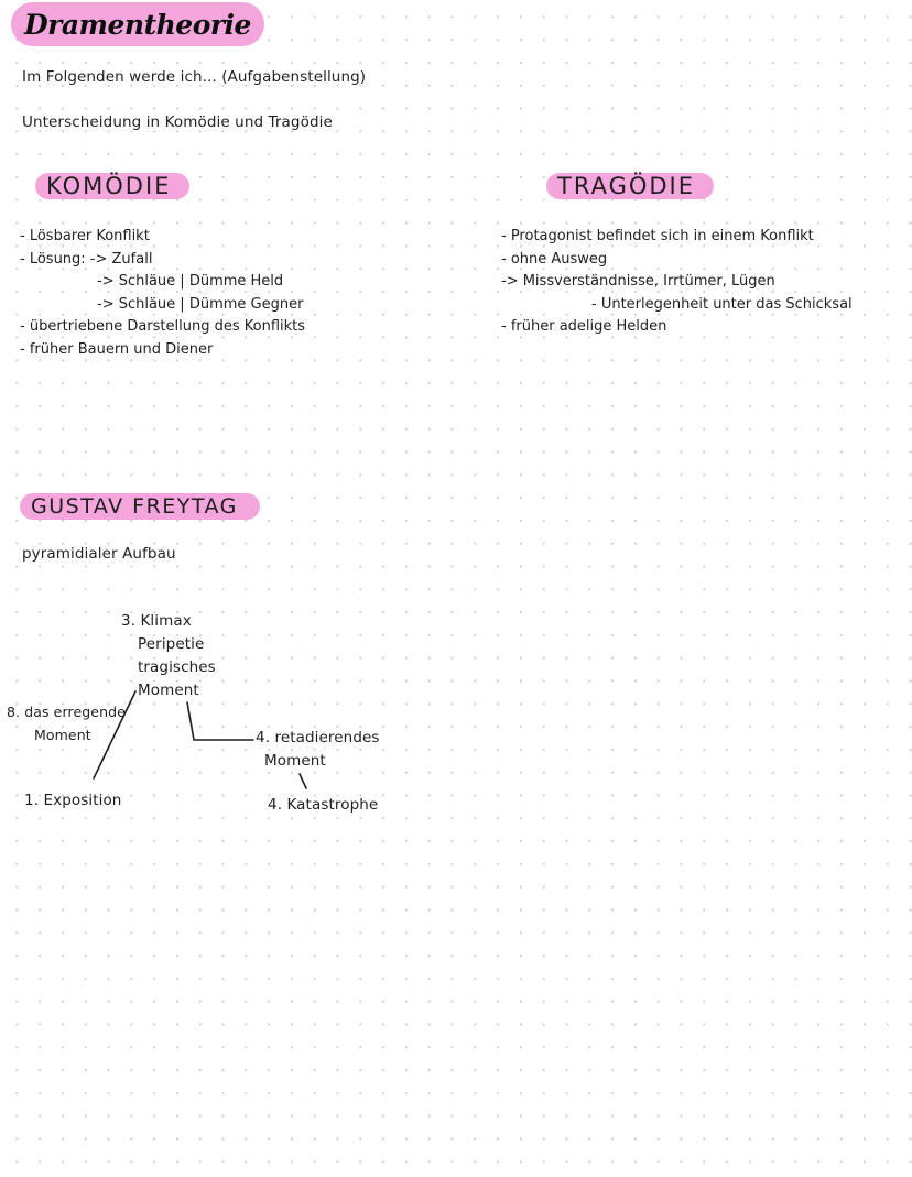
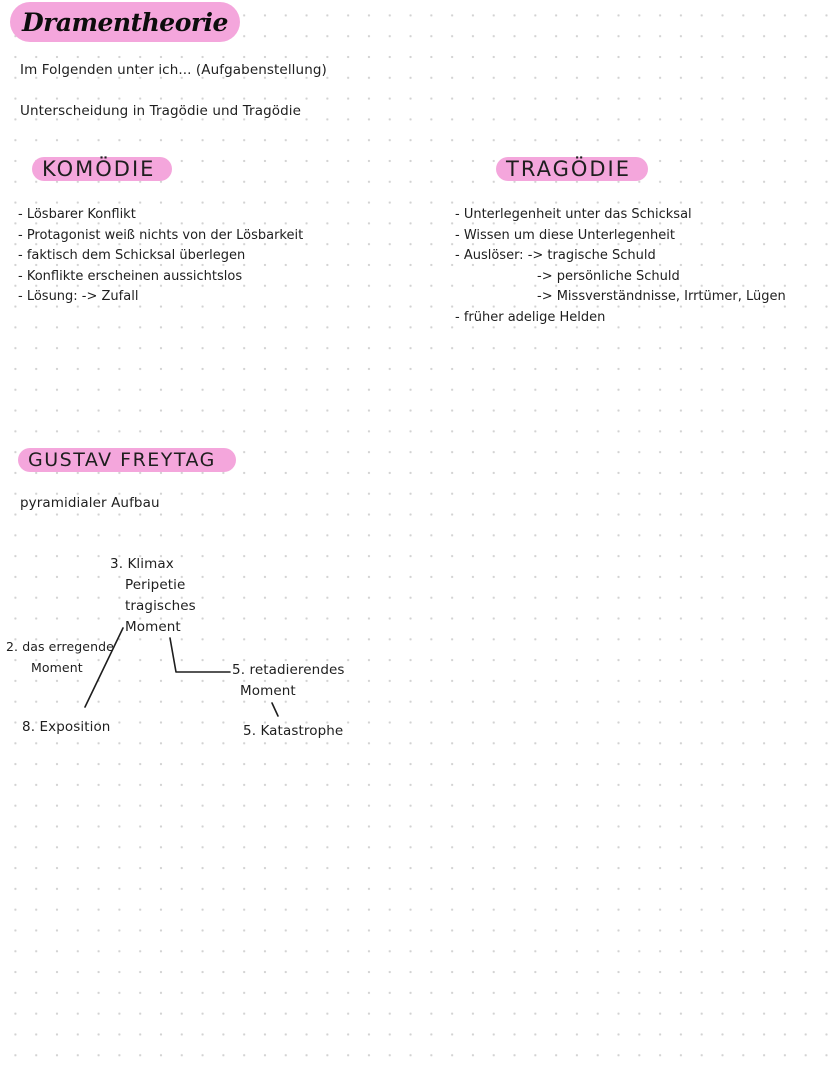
  Dramentheorie
- Im Folgenden werde ich... (Aufgabenstellung)
+ Im Folgenden unter ich... (Aufgabenstellung)
- Unterscheidung in Komödie und Tragödie
+ Unterscheidung in Tragödie und Tragödie
  KOMÖDIE
  - Lösbarer Konflikt
+ - Protagonist weiß nichts von der Lösbarkeit
+ - faktisch dem Schicksal überlegen
+ - Konflikte erscheinen aussichtslos
  - Lösung: -> Zufall
- -> Schläue | Dümme Held
- -> Schläue | Dümme Gegner
- - übertriebene Darstellung des Konflikts
- - früher Bauern und Diener
  TRAGÖDIE
- - Protagonist befindet sich in einem Konflikt
- - ohne Ausweg
- -> Missverständnisse, Irrtümer, Lügen
+ - Unterlegenheit unter das Schicksal
+ - Wissen um diese Unterlegenheit
+ - Auslöser: -> tragische Schuld
+ -> persönliche Schuld
- - Unterlegenheit unter das Schicksal
+ -> Missverständnisse, Irrtümer, Lügen
  - früher adelige Helden
  GUSTAV FREYTAG
  pyramidialer Aufbau
  3. Klimax
  Peripetie
  tragisches
  Moment
- 8. das erregende
+ 2. das erregende
  Moment
- 4. retadierendes
+ 5. retadierendes
  Moment
- 1. Exposition
+ 8. Exposition
- 4. Katastrophe
+ 5. Katastrophe
